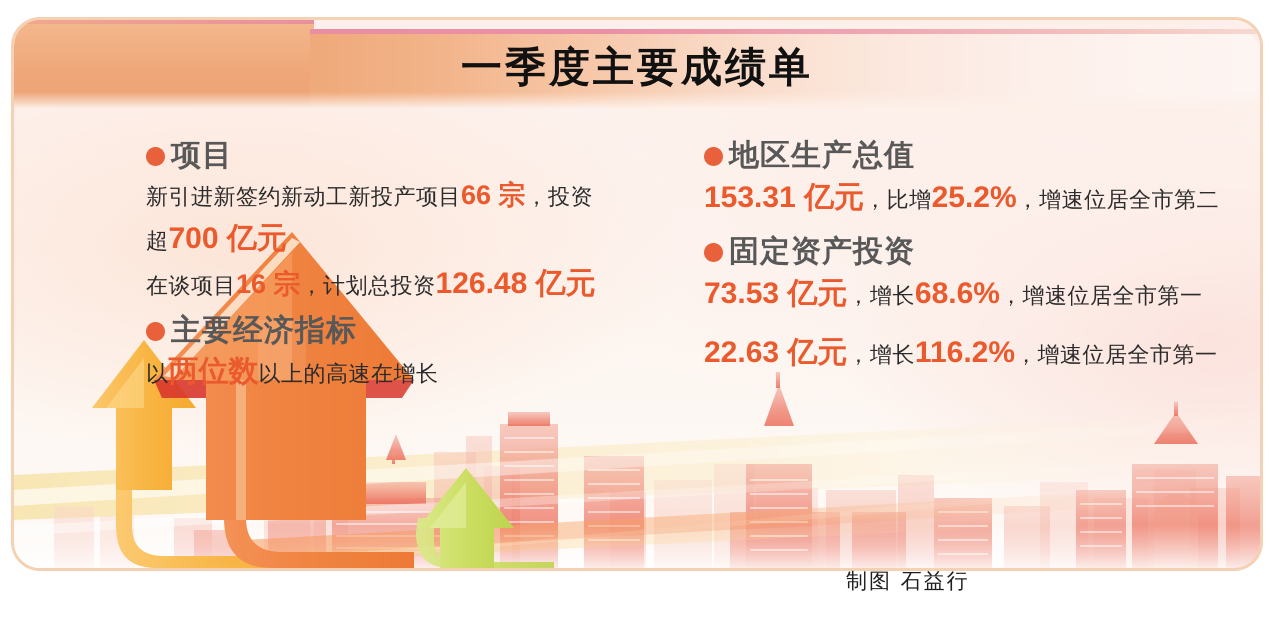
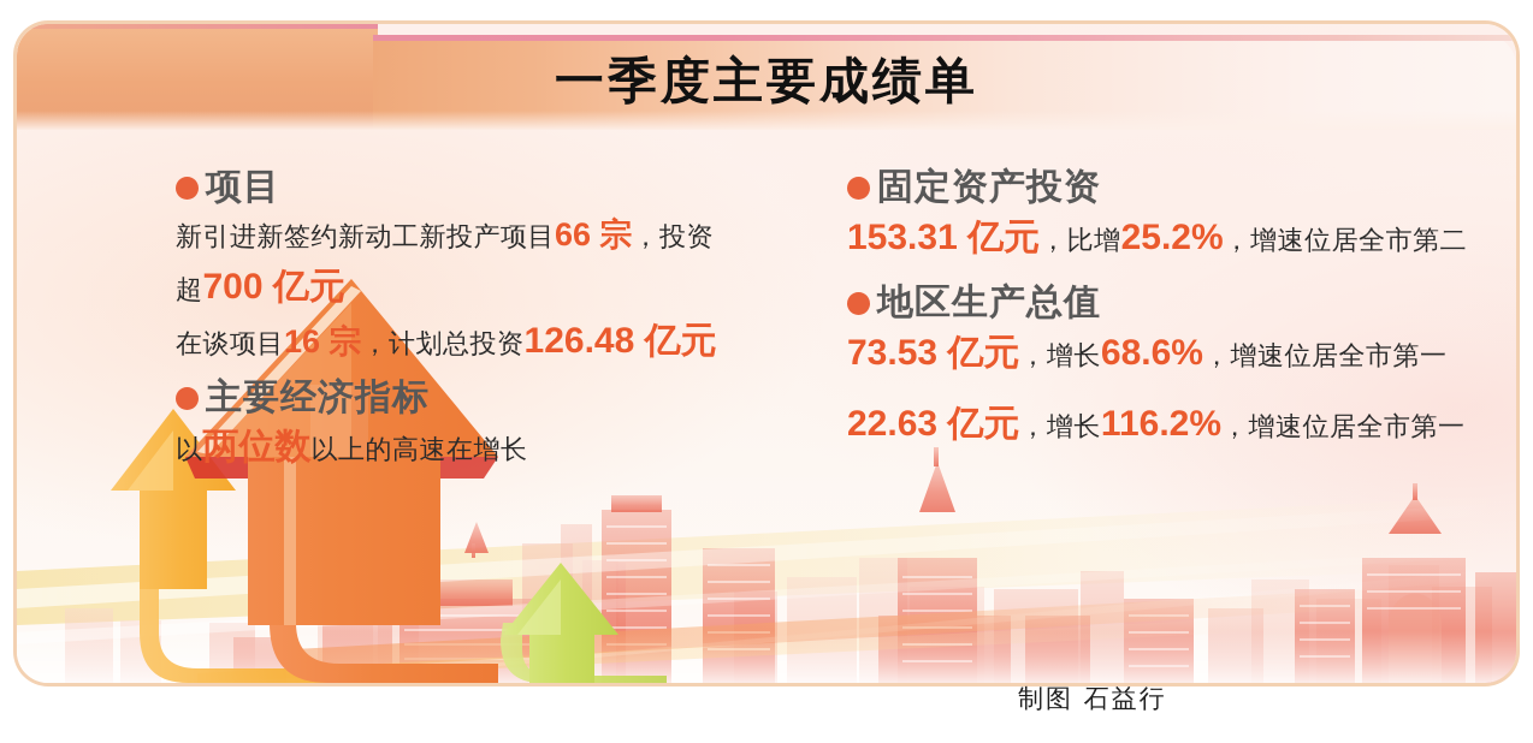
  一季度主要成绩单
  项目
  新引进新签约新动工新投产项目66 宗，投资
  超700 亿元
  在谈项目16 宗，计划总投资126.48 亿元
  主要经济指标
  以两位数以上的高速在增长
- 地区生产总值
+ 固定资产投资
  153.31 亿元，比增25.2%，增速位居全市第二
- 固定资产投资
+ 地区生产总值
  73.53 亿元，增长68.6%，增速位居全市第一
  22.63 亿元，增长116.2%，增速位居全市第一
  制图 石益行
